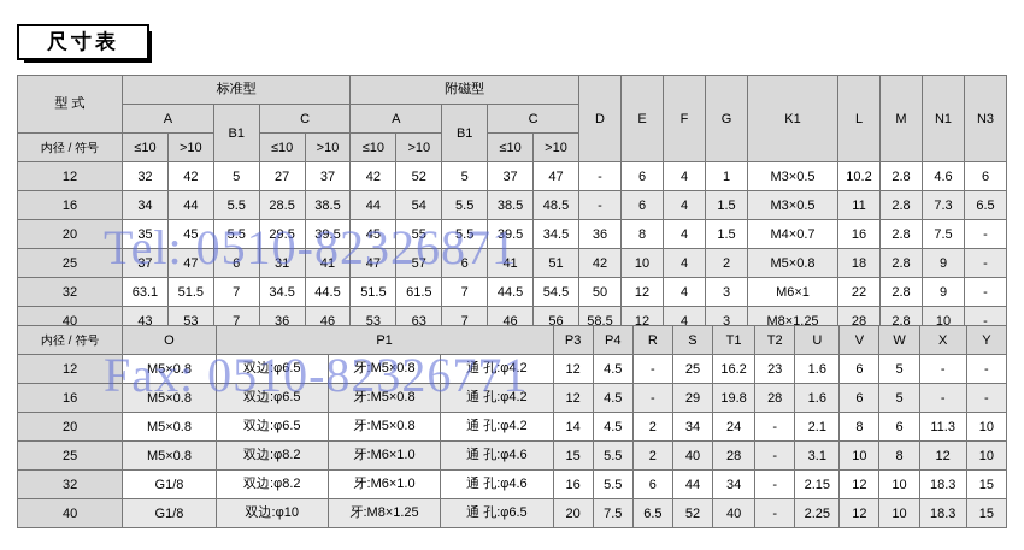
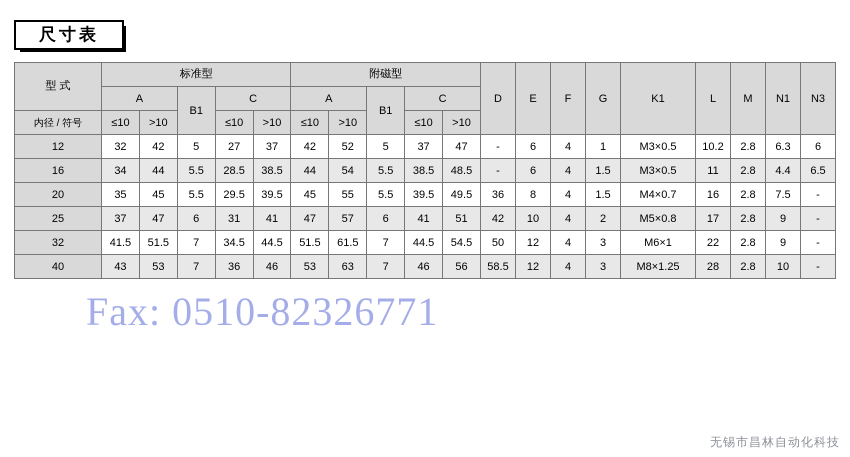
  尺寸表
  型 式	标准型	附磁型	D	E	F	G	K1	L	M	N1	N3
  A	B1	C	A	B1	C
  内径 / 符号	≤10	>10	≤10	>10	≤10	>10	≤10	>10
- 12	32	42	5	27	37	42	52	5	37	47	-	6	4	1	M3×0.5	10.2	2.8	4.6	6
+ 12	32	42	5	27	37	42	52	5	37	47	-	6	4	1	M3×0.5	10.2	2.8	6.3	6
- 16	34	44	5.5	28.5	38.5	44	54	5.5	38.5	48.5	-	6	4	1.5	M3×0.5	11	2.8	7.3	6.5
+ 16	34	44	5.5	28.5	38.5	44	54	5.5	38.5	48.5	-	6	4	1.5	M3×0.5	11	2.8	4.4	6.5
- 20	35	45	5.5	29.5	39.5	45	55	5.5	39.5	34.5	36	8	4	1.5	M4×0.7	16	2.8	7.5	-
+ 20	35	45	5.5	29.5	39.5	45	55	5.5	39.5	49.5	36	8	4	1.5	M4×0.7	16	2.8	7.5	-
- 25	37	47	6	31	41	47	57	6	41	51	42	10	4	2	M5×0.8	18	2.8	9	-
+ 25	37	47	6	31	41	47	57	6	41	51	42	10	4	2	M5×0.8	17	2.8	9	-
- 32	63.1	51.5	7	34.5	44.5	51.5	61.5	7	44.5	54.5	50	12	4	3	M6×1	22	2.8	9	-
+ 32	41.5	51.5	7	34.5	44.5	51.5	61.5	7	44.5	54.5	50	12	4	3	M6×1	22	2.8	9	-
  40	43	53	7	36	46	53	63	7	46	56	58.5	12	4	3	M8×1.25	28	2.8	10	-
- 内径 / 符号	O	P1	P3	P4	R	S	T1	T2	U	V	W	X	Y
- 12	M5×0.8	双边:φ6.5	牙:M5×0.8	通 孔:φ4.2	12	4.5	-	25	16.2	23	1.6	6	5	-	-
- 16	M5×0.8	双边:φ6.5	牙:M5×0.8	通 孔:φ4.2	12	4.5	-	29	19.8	28	1.6	6	5	-	-
- 20	M5×0.8	双边:φ6.5	牙:M5×0.8	通 孔:φ4.2	14	4.5	2	34	24	-	2.1	8	6	11.3	10
- 25	M5×0.8	双边:φ8.2	牙:M6×1.0	通 孔:φ4.6	15	5.5	2	40	28	-	3.1	10	8	12	10
- 32	G1/8	双边:φ8.2	牙:M6×1.0	通 孔:φ4.6	16	5.5	6	44	34	-	2.15	12	10	18.3	15
- 40	G1/8	双边:φ10	牙:M8×1.25	通 孔:φ6.5	20	7.5	6.5	52	40	-	2.25	12	10	18.3	15
- Tel: 0510-82326871
  Fax: 0510-82326771
+ 无锡市昌林自动化科技
